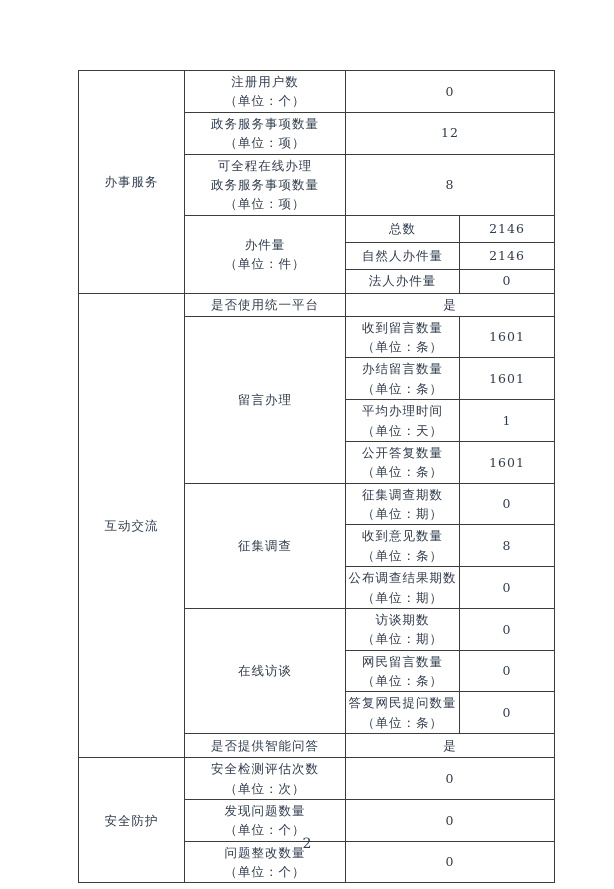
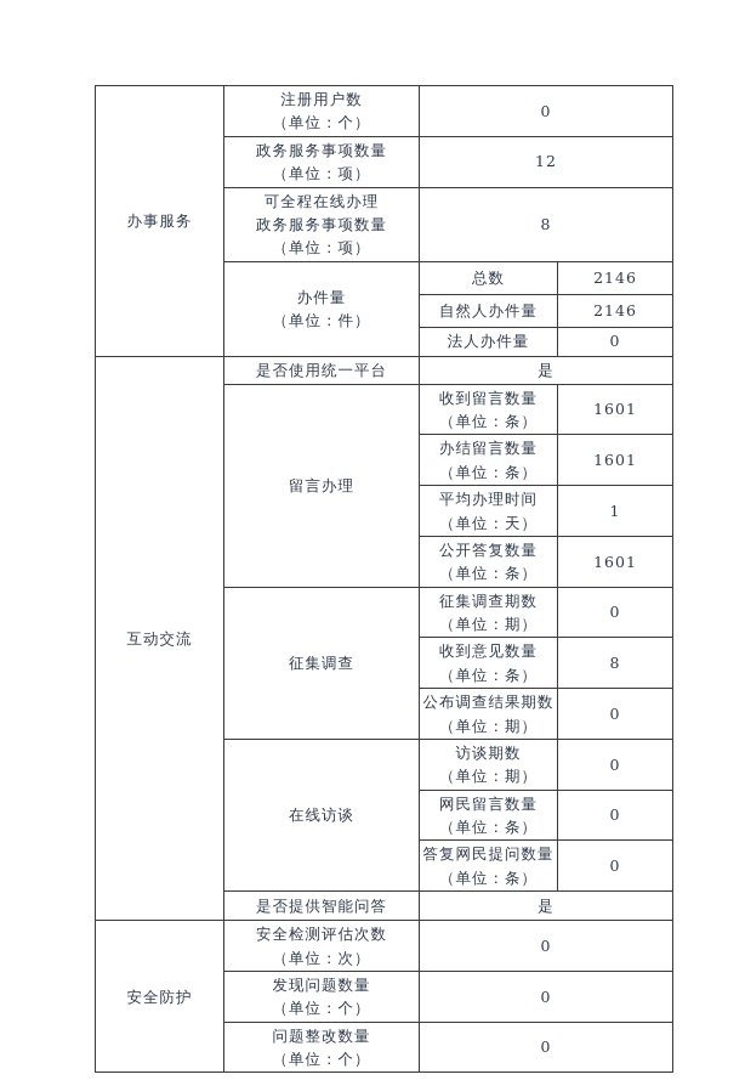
  办事服务	注册用户数 （单位：个）	0
  政务服务事项数量 （单位：项）	12
  可全程在线办理 政务服务事项数量 （单位：项）	8
  办件量 （单位：件）	总数	2146
  自然人办件量	2146
  法人办件量	0
  互动交流	是否使用统一平台	是
  留言办理	收到留言数量 （单位：条）	1601
  办结留言数量 （单位：条）	1601
  平均办理时间 （单位：天）	1
  公开答复数量 （单位：条）	1601
  征集调查	征集调查期数 （单位：期）	0
  收到意见数量 （单位：条）	8
  公布调查结果期数 （单位：期）	0
  在线访谈	访谈期数 （单位：期）	0
  网民留言数量 （单位：条）	0
  答复网民提问数量 （单位：条）	0
  是否提供智能问答	是
  安全防护	安全检测评估次数 （单位：次）	0
  发现问题数量 （单位：个）	0
  问题整改数量 （单位：个）	0
- 2
